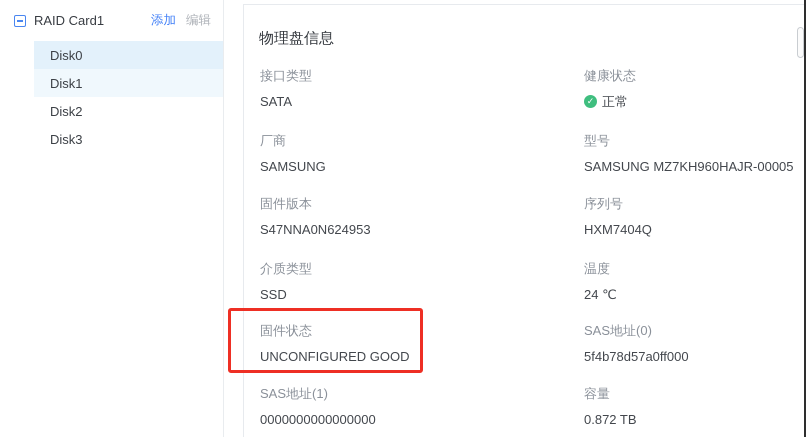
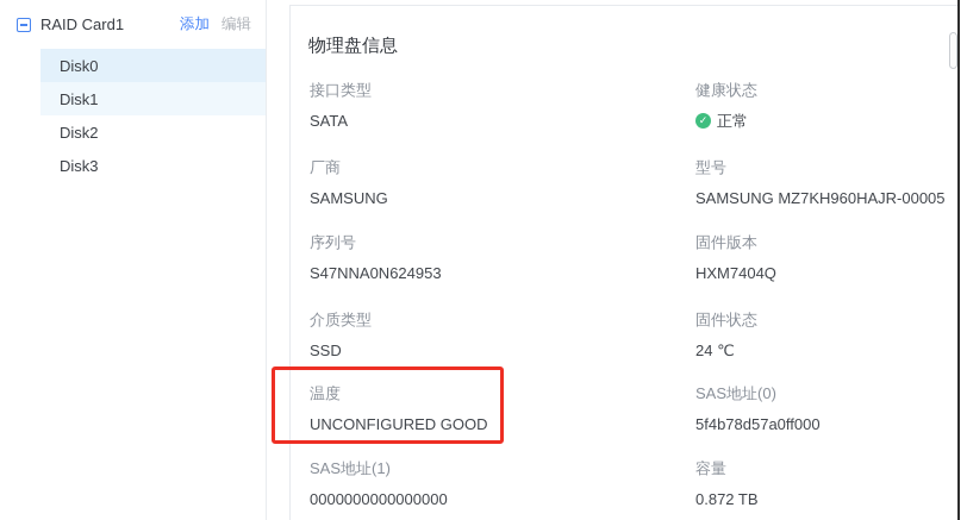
  RAID Card1
  添加
  编辑
  Disk0
  Disk1
  Disk2
  Disk3
  物理盘信息
  接口类型
  SATA
  健康状态
  ✓
  正常
  厂商
  SAMSUNG
  型号
  SAMSUNG MZ7KH960HAJR-00005
- 固件版本
+ 序列号
  S47NNA0N624953
- 序列号
+ 固件版本
  HXM7404Q
  介质类型
  SSD
- 温度
+ 固件状态
  24 ℃
- 固件状态
+ 温度
  UNCONFIGURED GOOD
  SAS地址(0)
  5f4b78d57a0ff000
  SAS地址(1)
  0000000000000000
  容量
  0.872 TB
